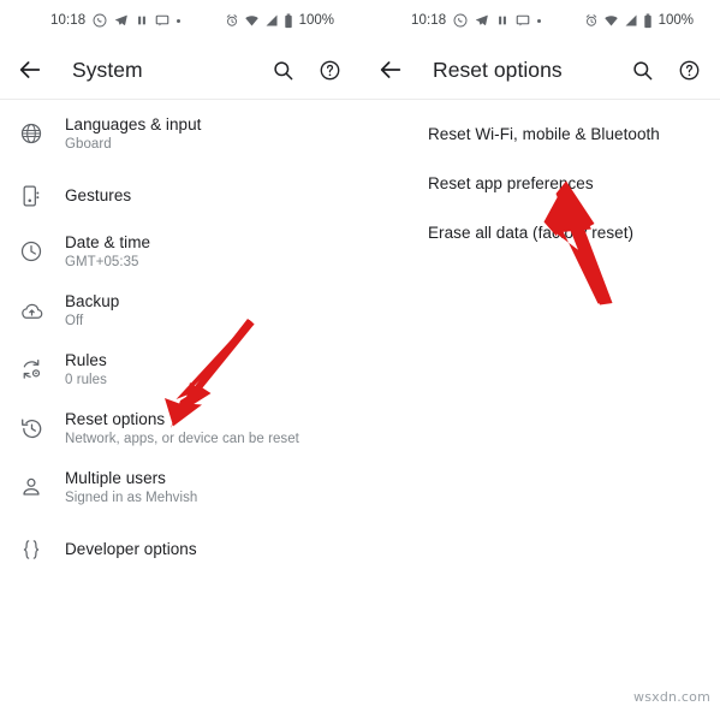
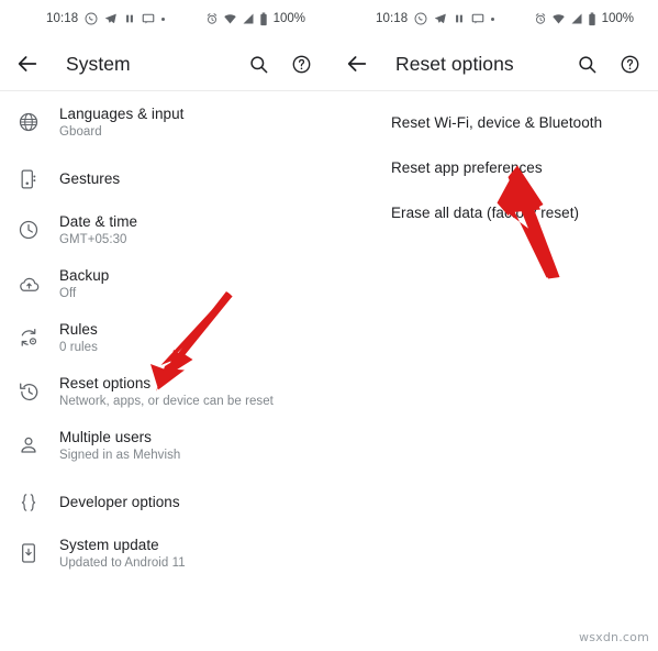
  10:18
  100%
  System
  Languages & input
  Gboard
  Gestures
  Date & time
- GMT+05:35
+ GMT+05:30
  Backup
  Off
  Rules
  0 rules
  Reset options
  Network, apps, or device can be reset
  Multiple users
  Signed in as Mehvish
  Developer options
+ System update
+ Updated to Android 11
  10:18
  100%
  Reset options
- Reset Wi-Fi, mobile & Bluetooth
+ Reset Wi-Fi, device & Bluetooth
  Reset app preferences
  Erase all data (fao reset)
  wsxdn.com
